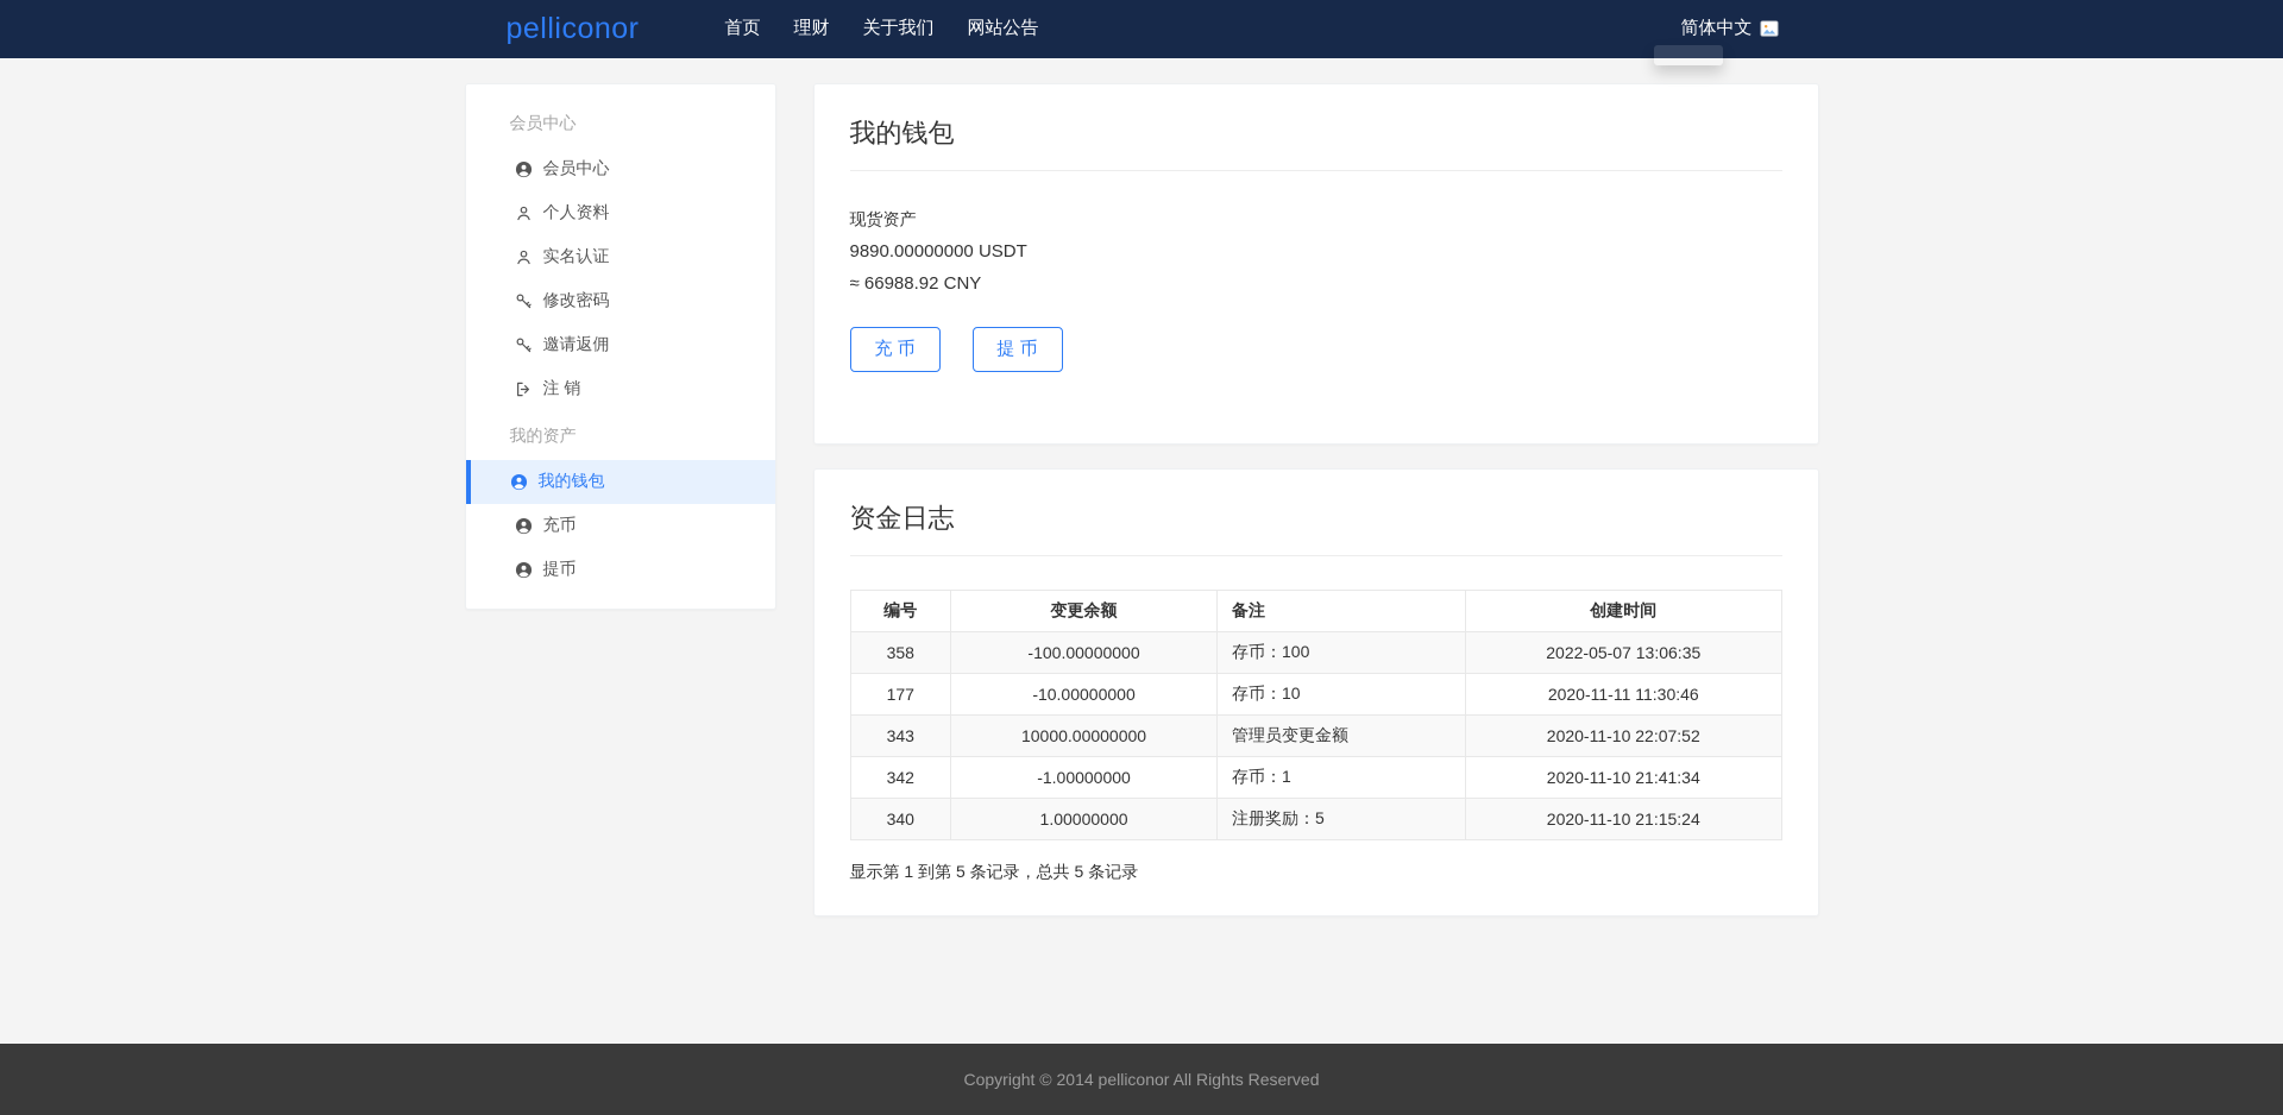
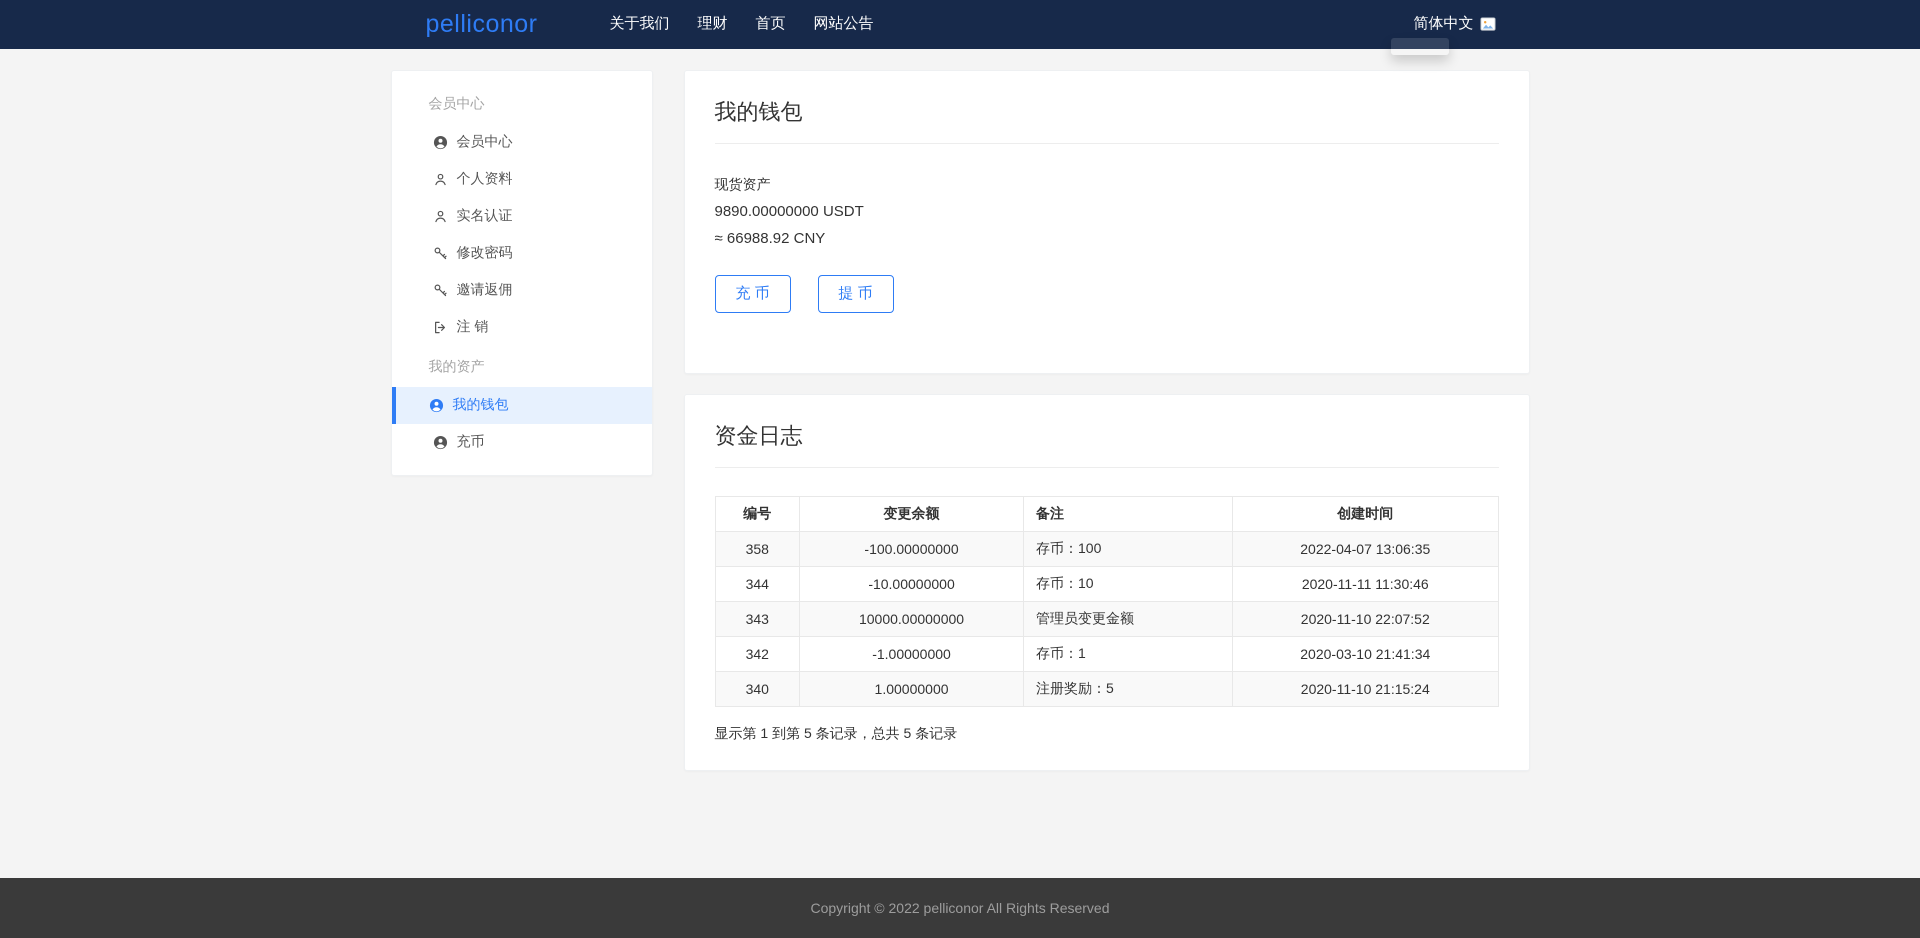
  pelliconor
- 首页
+ 关于我们
  理财
- 关于我们
+ 首页
  网站公告
  简体中文
  会员中心
  会员中心
  个人资料
  实名认证
  修改密码
  邀请返佣
  注 销
  我的资产
  我的钱包
  充币
- 提币
  我的钱包
  现货资产
  9890.00000000 USDT
  ≈ 66988.92 CNY
  充 币
  提 币
  资金日志
  编号	变更余额	备注	创建时间
- 358	-100.00000000	存币：100	2022-05-07 13:06:35
+ 358	-100.00000000	存币：100	2022-04-07 13:06:35
- 177	-10.00000000	存币：10	2020-11-11 11:30:46
+ 344	-10.00000000	存币：10	2020-11-11 11:30:46
  343	10000.00000000	管理员变更金额	2020-11-10 22:07:52
- 342	-1.00000000	存币：1	2020-11-10 21:41:34
+ 342	-1.00000000	存币：1	2020-03-10 21:41:34
  340	1.00000000	注册奖励：5	2020-11-10 21:15:24
  显示第 1 到第 5 条记录，总共 5 条记录
- Copyright © 2014 pelliconor All Rights Reserved
+ Copyright © 2022 pelliconor All Rights Reserved
